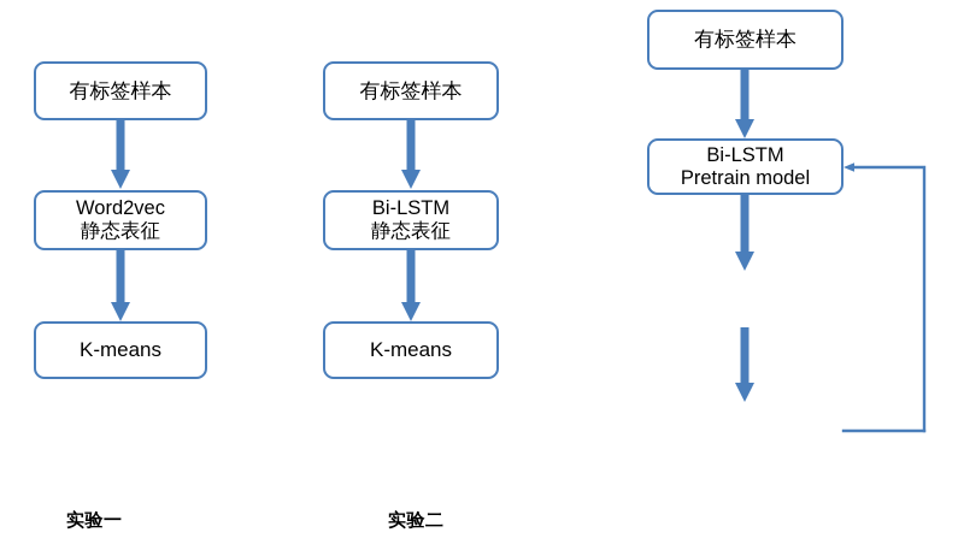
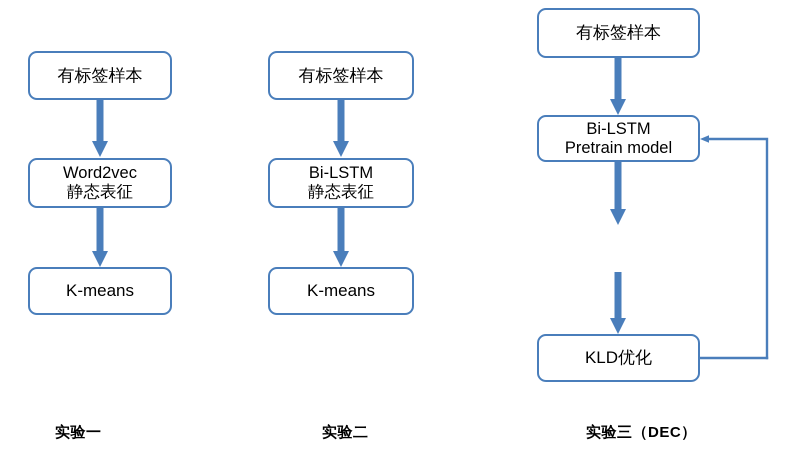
  有标签样本
  Word2vec
  静态表征
  K-means
  实验一
  有标签样本
  Bi-LSTM
  静态表征
  K-means
  实验二
  有标签样本
  Bi-LSTM
  Pretrain model
+ KLD优化
+ 实验三（DEC）
